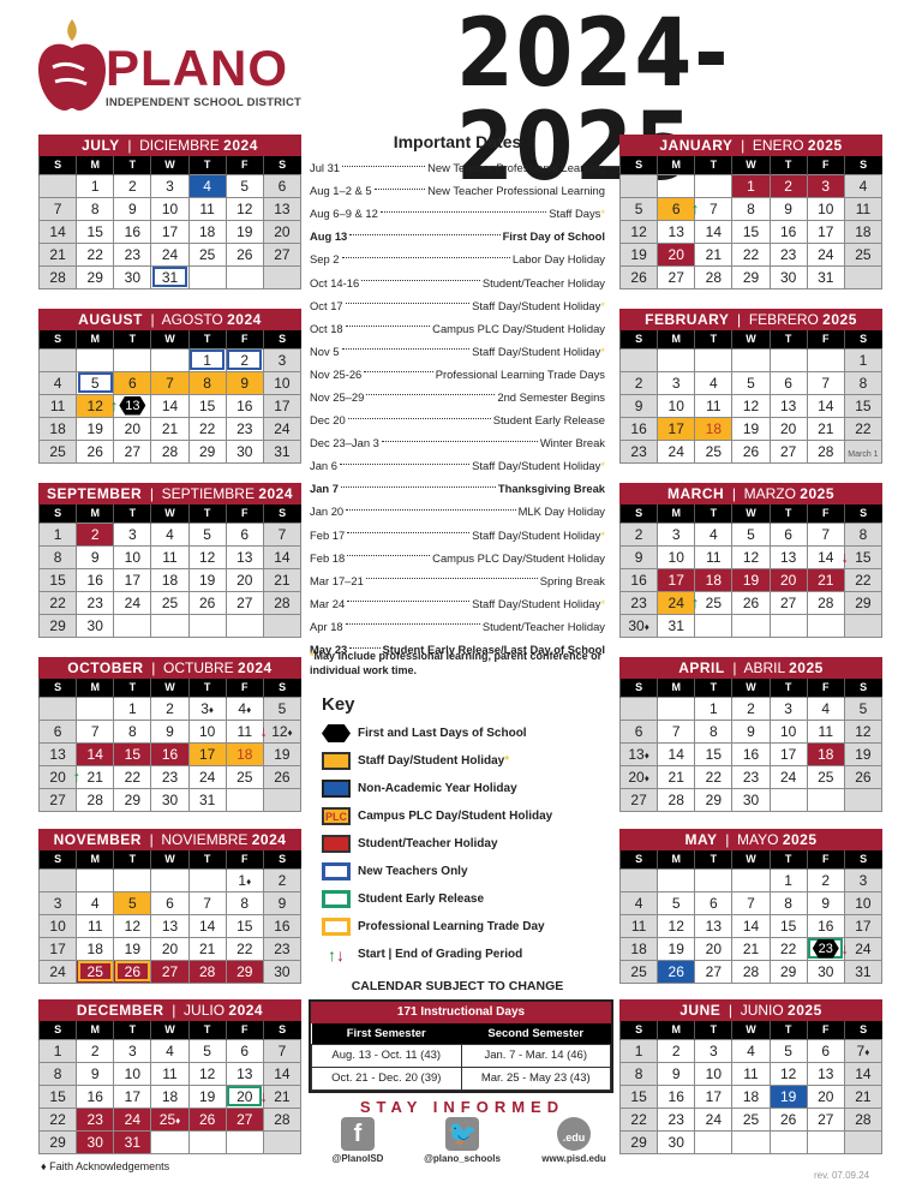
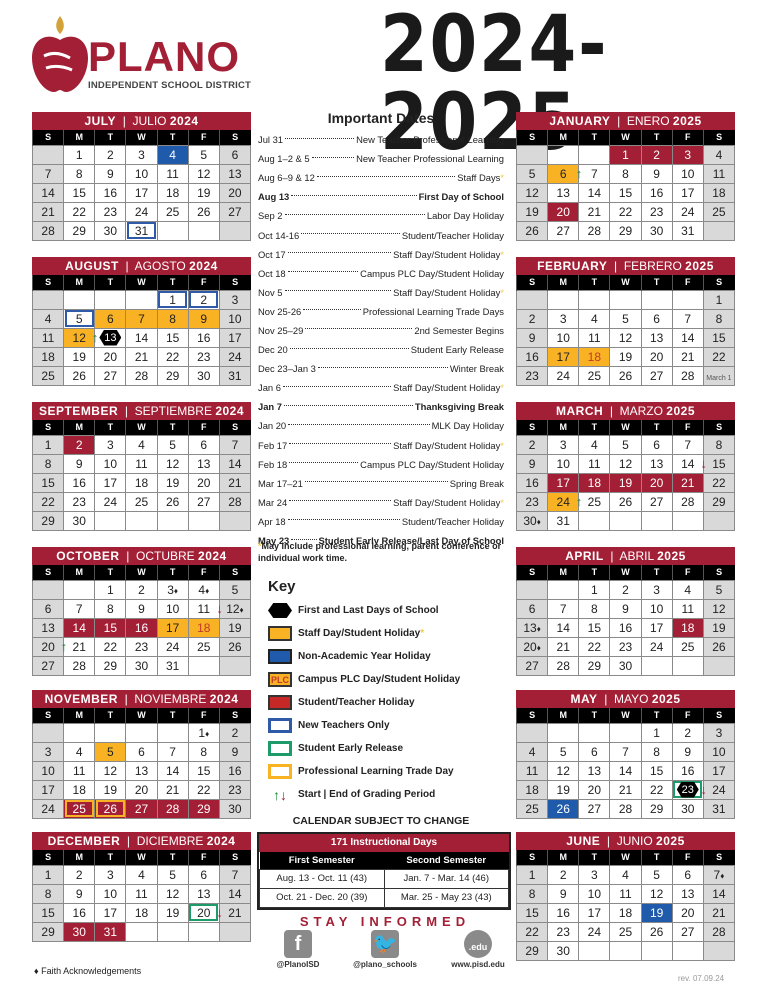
  PLANO
  INDEPENDENT SCHOOL DISTRICT
  2024-202
- JULY | DICIEMBRE 2024
+ JULY | JULIO 2024
  S	M	T	W	T	F	S
  	1	2	3	4	5	6
  7	8	9	10	11	12	13
  14	15	16	17	18	19	20
  21	22	23	24	25	26	27
  28	29	30	31
  AUGUST | AGOSTO 2024
  S	M	T	W	T	F	S
  				1	2	3
  4	5	6	7	8	9	10
  11	12 ↑	13	14	15	16	17
  18	19	20	21	22	23	24
  25	26	27	28	29	30	31
  SEPTEMBER | SEPTIEMBRE 2024
  S	M	T	W	T	F	S
  1	2	3	4	5	6	7
  8	9	10	11	12	13	14
  15	16	17	18	19	20	21
  22	23	24	25	26	27	28
  29	30
  OCTOBER | OCTUBRE 2024
  S	M	T	W	T	F	S
  		1	2	3♦	4♦	5
  6	7	8	9	10	11 ↓	12♦
  13	14	15	16	17	18	19
  20 ↑	21	22	23	24	25	26
  27	28	29	30	31
  NOVEMBER | NOVIEMBRE 2024
  S	M	T	W	T	F	S
  					1♦	2
  3	4	5	6	7	8	9
  10	11	12	13	14	15	16
  17	18	19	20	21	22	23
  24	25	26	27	28	29	30
- DECEMBER | JULIO 2024
+ DECEMBER | DICIEMBRE 2024
  S	M	T	W	T	F	S
  1	2	3	4	5	6	7
  8	9	10	11	12	13	14
  15	16	17	18	19	20 ↓	21
- 22	23	24	25♦	26	27	28
  29	30	31
  JANUARY | ENERO 2025
  S	M	T	W	T	F	S
  			1	2	3	4
  5	6 ↑	7	8	9	10	11
  12	13	14	15	16	17	18
  19	20	21	22	23	24	25
  26	27	28	29	30	31
  FEBRUARY | FEBRERO 2025
  S	M	T	W	T	F	S
  						1
  2	3	4	5	6	7	8
  9	10	11	12	13	14	15
  16	17	18	19	20	21	22
  MARCH | MARZO 2025
  S	M	T	W	T	F	S
  2	3	4	5	6	7	8
  9	10	11	12	13	14 ↓	15
  16	17	18	19	20	21	22
  23	24 ↑	25	26	27	28	29
  30♦	31
  APRIL | ABRIL 2025
  S	M	T	W	T	F	S
  		1	2	3	4	5
  6	7	8	9	10	11	12
  13♦	14	15	16	17	18	19
  20♦	21	22	23	24	25	26
  27	28	29	30
  MAY | MAYO 2025
  S	M	T	W	T	F	S
  				1	2	3
  4	5	6	7	8	9	10
  11	12	13	14	15	16	17
  18	19	20	21	22	23 ↓	24
  25	26	27	28	29	30	31
  JUNE | JUNIO 2025
  S	M	T	W	T	F	S
  1	2	3	4	5	6	7♦
  8	9	10	11	12	13	14
  15	16	17	18	19	20	21
  22	23	24	25	26	27	28
  29	30
  Important Dates
  Jul 31
  New Teacher Professional Learning
  Aug 1–2 & 5
  New Teacher Professional Learning
  Aug 6–9 & 12
  Staff Days
  *
  Aug 13
  First Day of School
  Sep 2
  Labor Day Holiday
  Oct 14-16
  Student/Teacher Holiday
  Oct 17
  Staff Day/Student Holiday
  *
  Oct 18
  Campus PLC Day/Student Holiday
  Nov 5
  Staff Day/Student Holiday
  *
  Nov 25-26
  Professional Learning Trade Days
  Nov 25–29
  2nd Semester Begins
  Dec 20
  Student Early Release
  Dec 23–Jan 3
  Winter Break
  Jan 6
  Staff Day/Student Holiday
  *
  Jan 7
  Thanksgiving Break
  Jan 20
  MLK Day Holiday
  Feb 17
  Staff Day/Student Holiday
  *
  Feb 18
  Campus PLC Day/Student Holiday
  Mar 17–21
  Spring Break
  Mar 24
  Staff Day/Student Holiday
  *
  Apr 18
  Student/Teacher Holiday
  May 23
  Student Early Release/Last Day of School
  *May include professional learning, parent conference or individual work time.
  Key
  First and Last Days of School
  Staff Day/Student Holiday
  *
  Non-Academic Year Holiday
  PLC
  Campus PLC Day/Student Holiday
  Student/Teacher Holiday
  New Teachers Only
  Student Early Release
  Professional Learning Trade Day
  ↑
  ↓
  Start | End of Grading Period
  CALENDAR SUBJECT TO CHANGE
  171 Instructional Days
  First Semester	Second Semester
  Aug. 13 - Oct. 11 (43)	Jan. 7 - Mar. 14 (46)
  Oct. 21 - Dec. 20 (39)	Mar. 25 - May 23 (43)
  STAY INFORMED
  f
  @PlanoISD
  🐦
  @plano_schools
  .edu
  www.pisd.edu
  ♦ Faith Acknowledgements
  rev. 07.09.24
